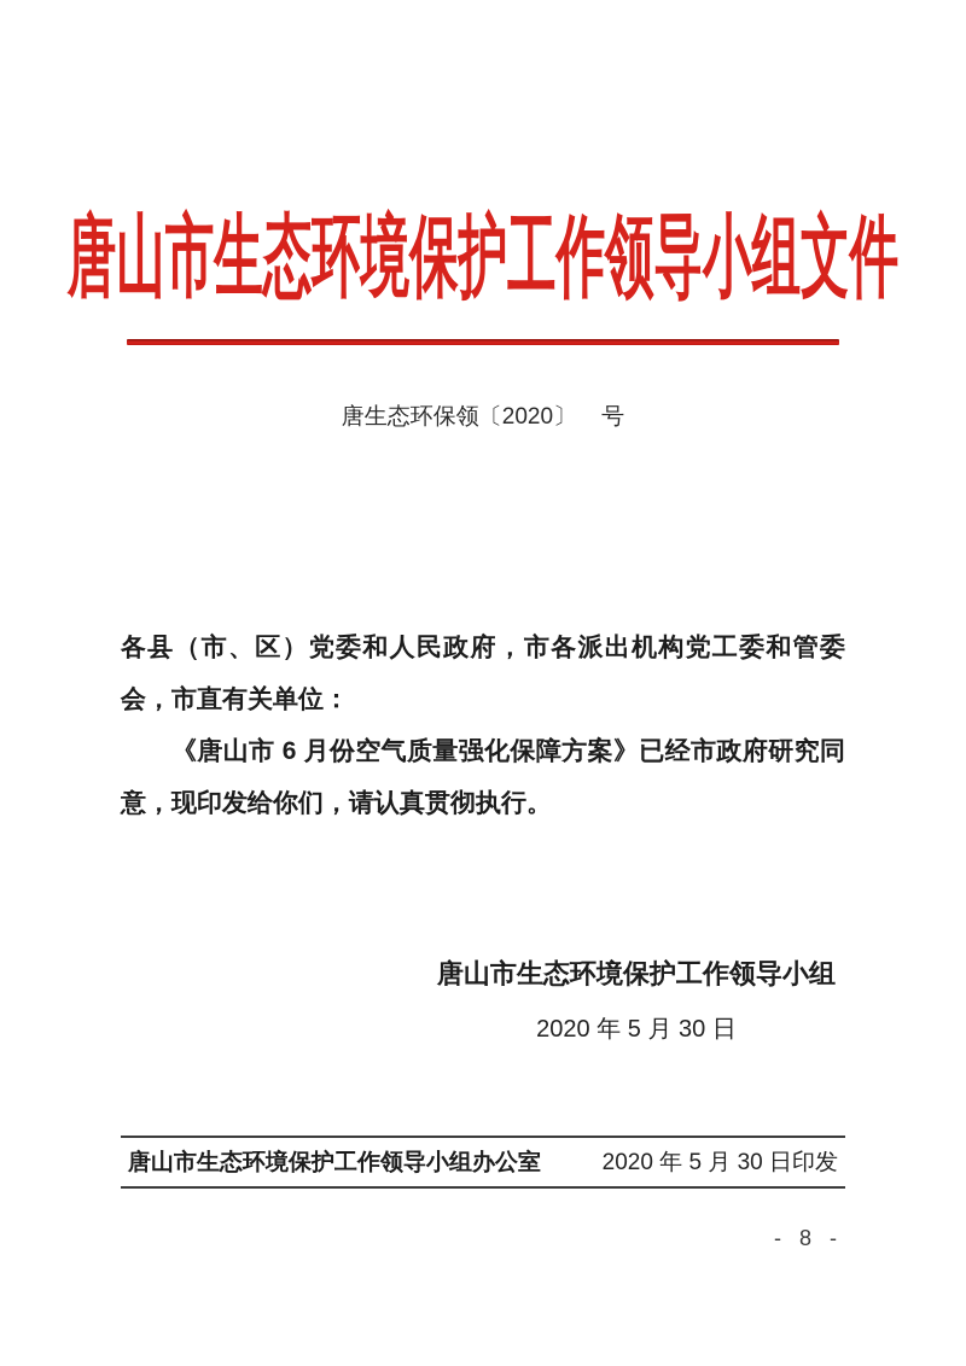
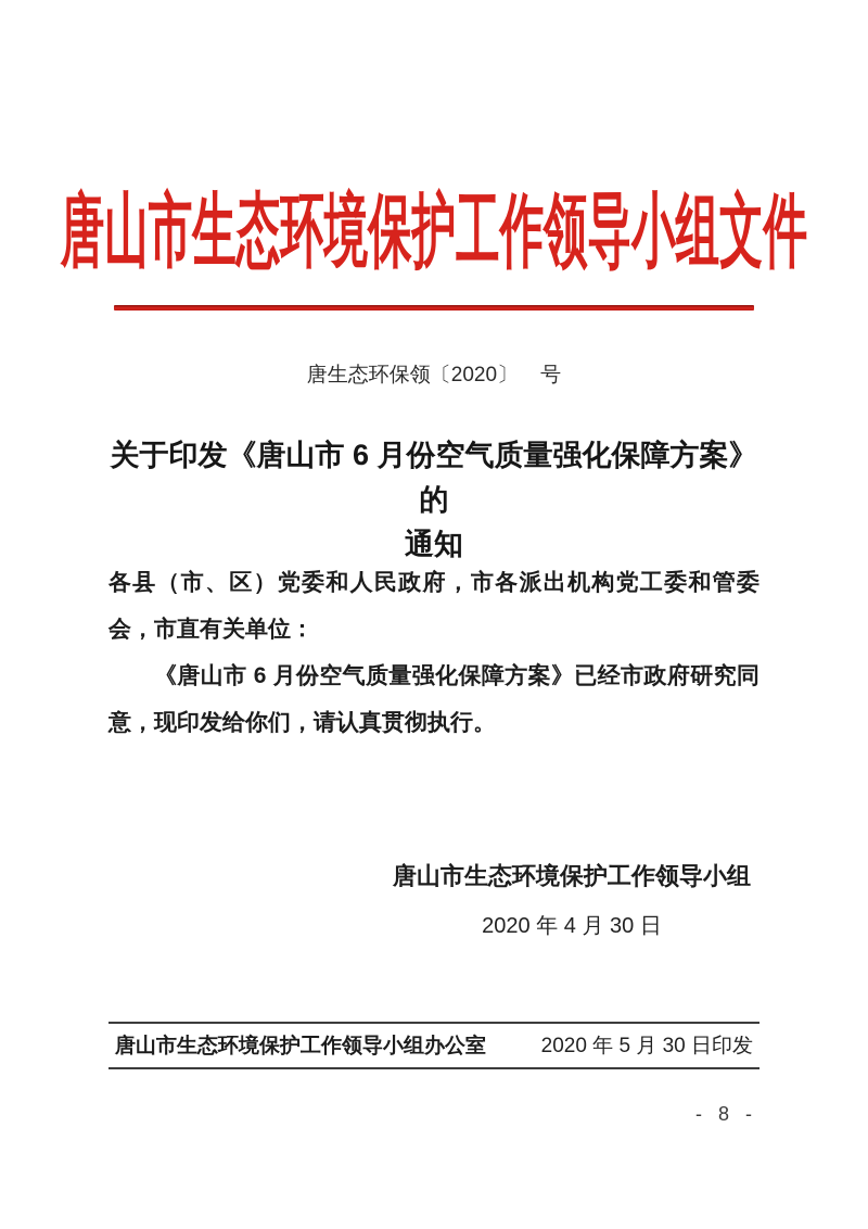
  唐山市生态环境保护工作领导小组文件
  唐生态环保领〔2020〕 号
+ 关于印发《唐山市 6 月份空气质量强化保障方案》的
+ 通知
  各县（市、区）党委和人民政府，市各派出机构党工委和管委会，市直有关单位：
  《唐山市 6 月份空气质量强化保障方案》已经市政府研究同意，现印发给你们，请认真贯彻执行。
  唐山市生态环境保护工作领导小组
- 2020 年 5 月 30 日
+ 2020 年 4 月 30 日
  唐山市生态环境保护工作领导小组办公室
  2020 年 5 月 30 日印发
  - 8 -
